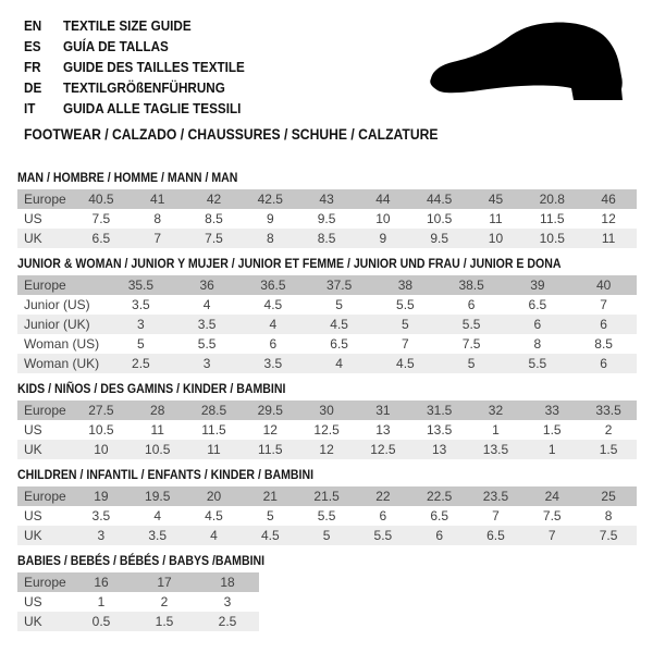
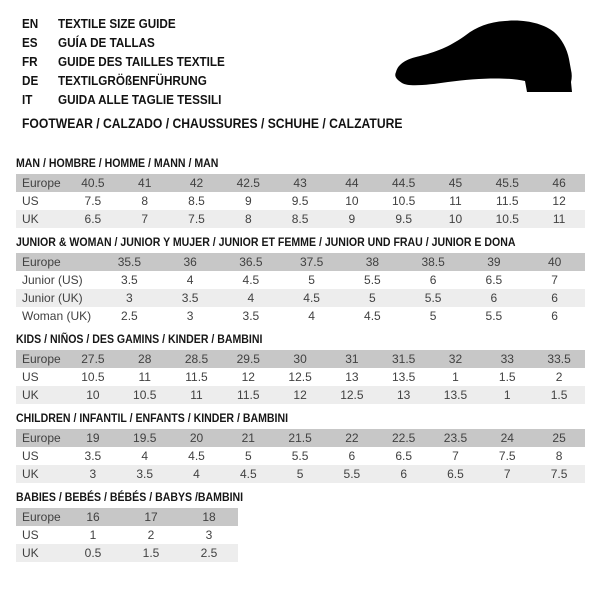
  EN TEXTILE SIZE GUIDE
  ES GUÍA DE TALLAS
  FR GUIDE DES TAILLES TEXTILE
  DE TEXTILGRÖßENFÜHRUNG
  IT GUIDA ALLE TAGLIE TESSILI
  FOOTWEAR / CALZADO / CHAUSSURES / SCHUHE / CALZATURE
  MAN / HOMBRE / HOMME / MANN / MAN
- Europe	40.5	41	42	42.5	43	44	44.5	45	20.8	46
+ Europe	40.5	41	42	42.5	43	44	44.5	45	45.5	46
  US	7.5	8	8.5	9	9.5	10	10.5	11	11.5	12
  UK	6.5	7	7.5	8	8.5	9	9.5	10	10.5	11
  JUNIOR & WOMAN / JUNIOR Y MUJER / JUNIOR ET FEMME / JUNIOR UND FRAU / JUNIOR E DONA
  Europe	35.5	36	36.5	37.5	38	38.5	39	40
  Junior (US)	3.5	4	4.5	5	5.5	6	6.5	7
  Junior (UK)	3	3.5	4	4.5	5	5.5	6	6
- Woman (US)	5	5.5	6	6.5	7	7.5	8	8.5
  Woman (UK)	2.5	3	3.5	4	4.5	5	5.5	6
  KIDS / NIÑOS / DES GAMINS / KINDER / BAMBINI
  Europe	27.5	28	28.5	29.5	30	31	31.5	32	33	33.5
  US	10.5	11	11.5	12	12.5	13	13.5	1	1.5	2
  UK	10	10.5	11	11.5	12	12.5	13	13.5	1	1.5
  CHILDREN / INFANTIL / ENFANTS / KINDER / BAMBINI
  Europe	19	19.5	20	21	21.5	22	22.5	23.5	24	25
  US	3.5	4	4.5	5	5.5	6	6.5	7	7.5	8
  UK	3	3.5	4	4.5	5	5.5	6	6.5	7	7.5
  BABIES / BEBÉS / BÉBÉS / BABYS /BAMBINI
  Europe	16	17	18
  US	1	2	3
  UK	0.5	1.5	2.5
